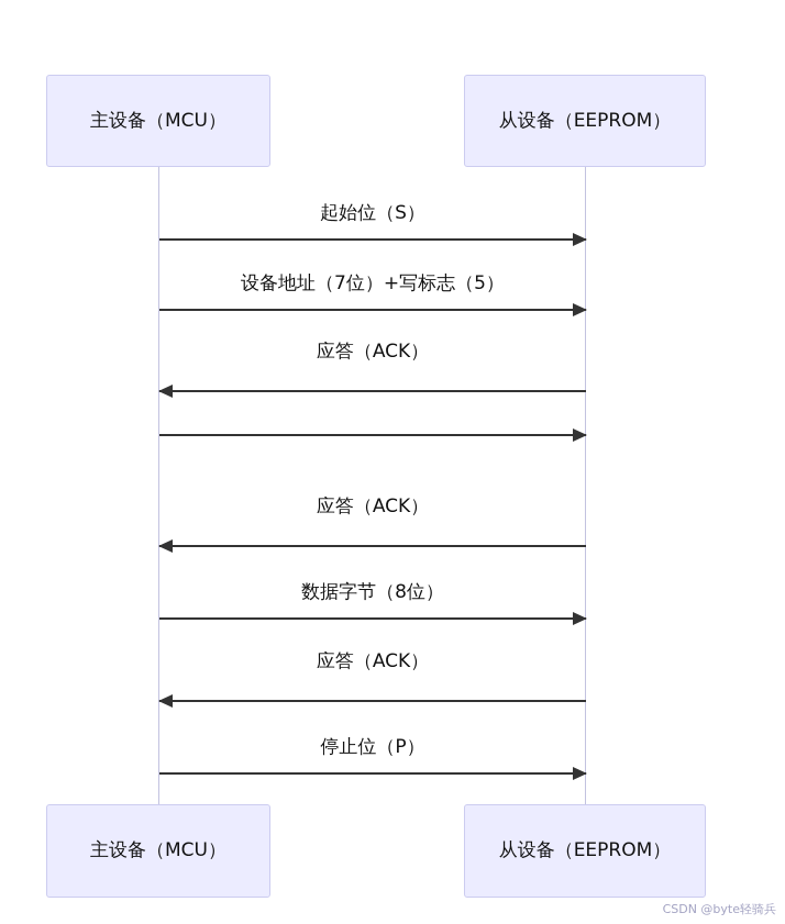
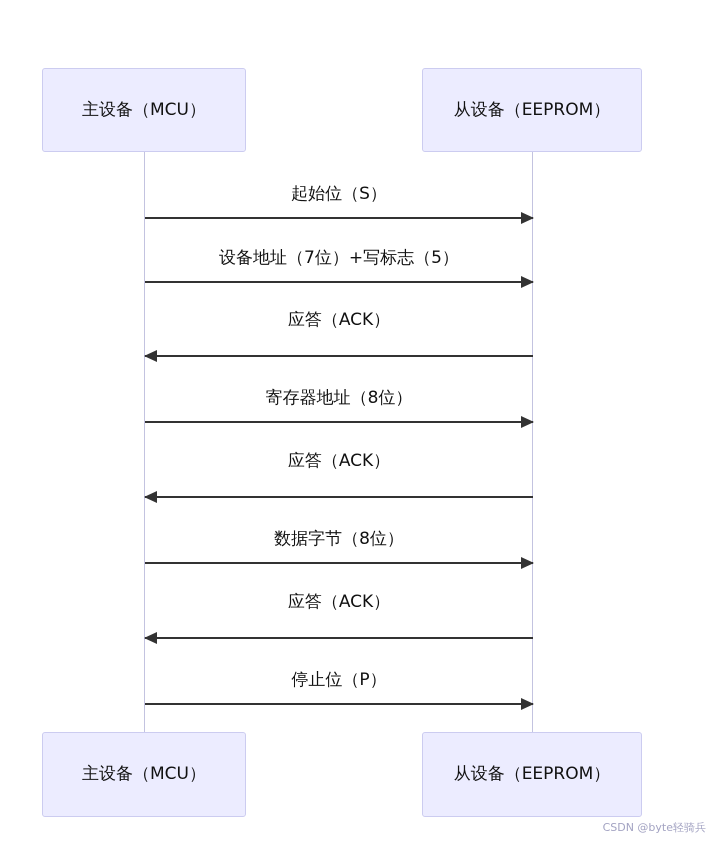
  主设备（MCU）
  从设备（EEPROM）
  起始位（S）
  设备地址（7位）+写标志（5）
  应答（ACK）
+ 寄存器地址（8位）
  应答（ACK）
  数据字节（8位）
  应答（ACK）
  停止位（P）
  主设备（MCU）
  从设备（EEPROM）
  CSDN @byte轻骑兵
